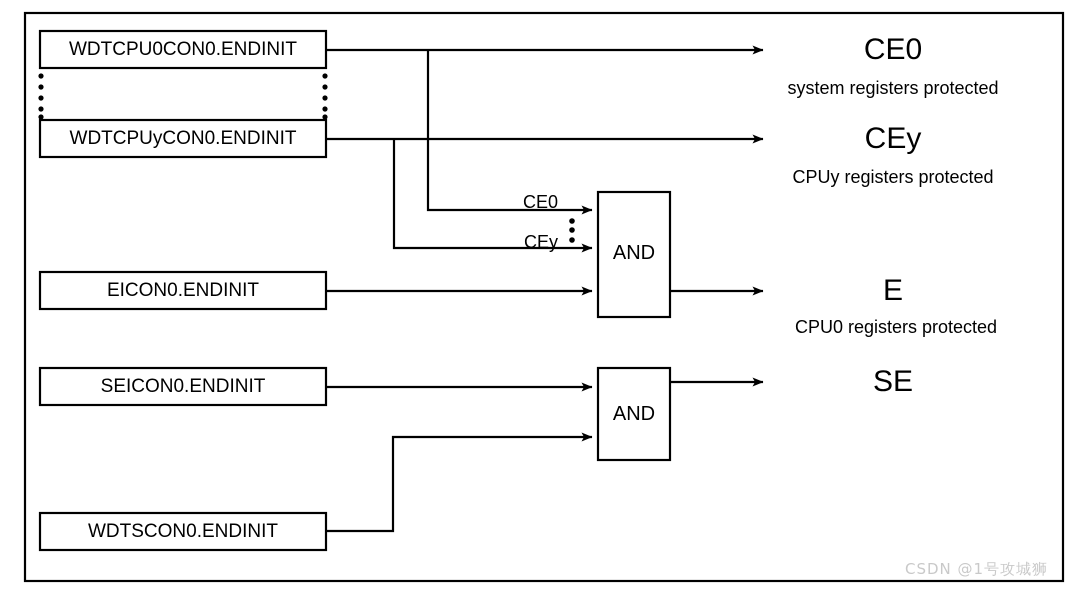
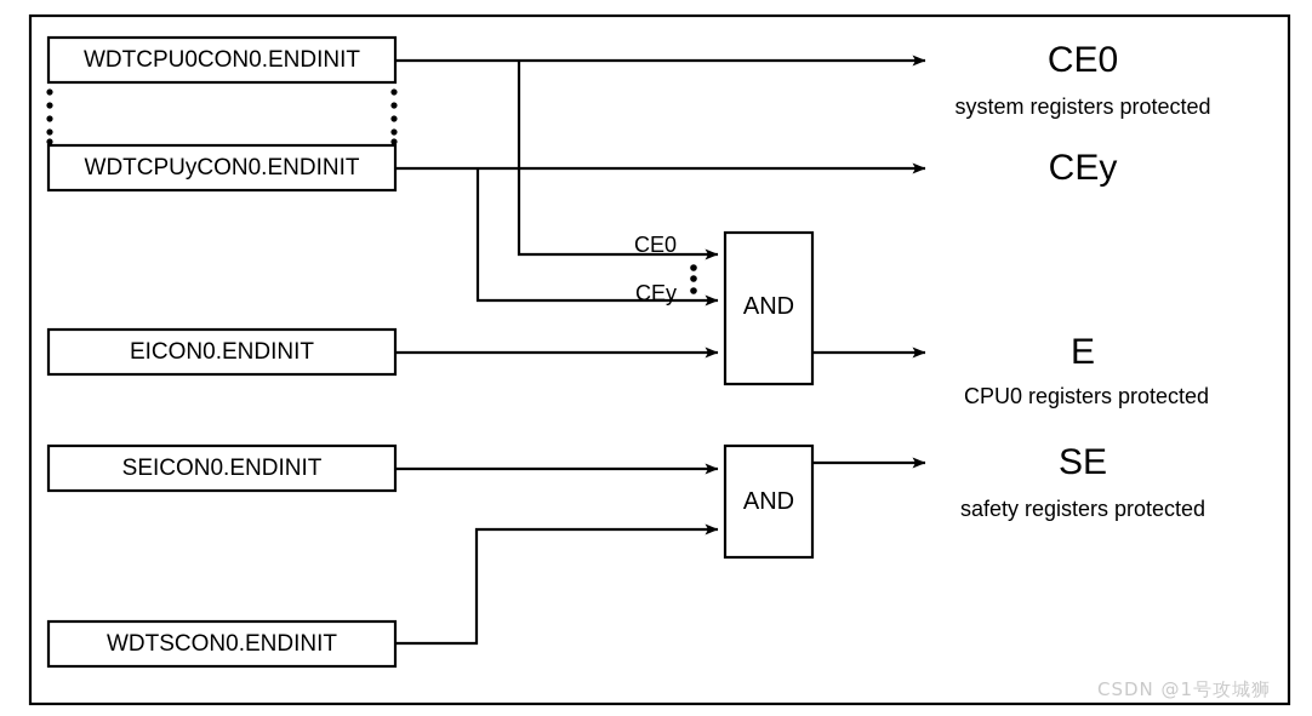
  WDTCPU0CON0.ENDINIT
  WDTCPUyCON0.ENDINIT
  EICON0.ENDINIT
  SEICON0.ENDINIT
  WDTSCON0.ENDINIT
  AND
  AND
  CE0
  CEy
  CE0
  system registers protected
  CEy
- CPUy registers protected
  E
  CPU0 registers protected
  SE
+ safety registers protected
  CSDN @1号攻城狮
